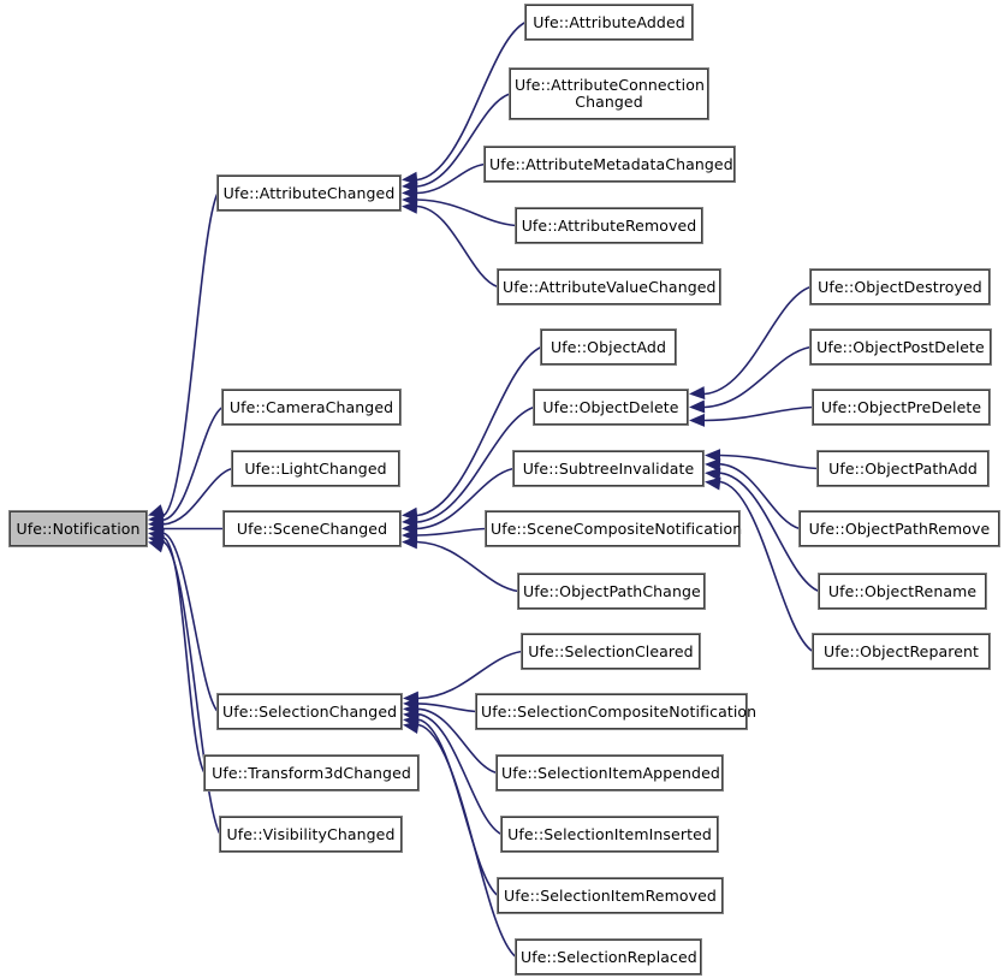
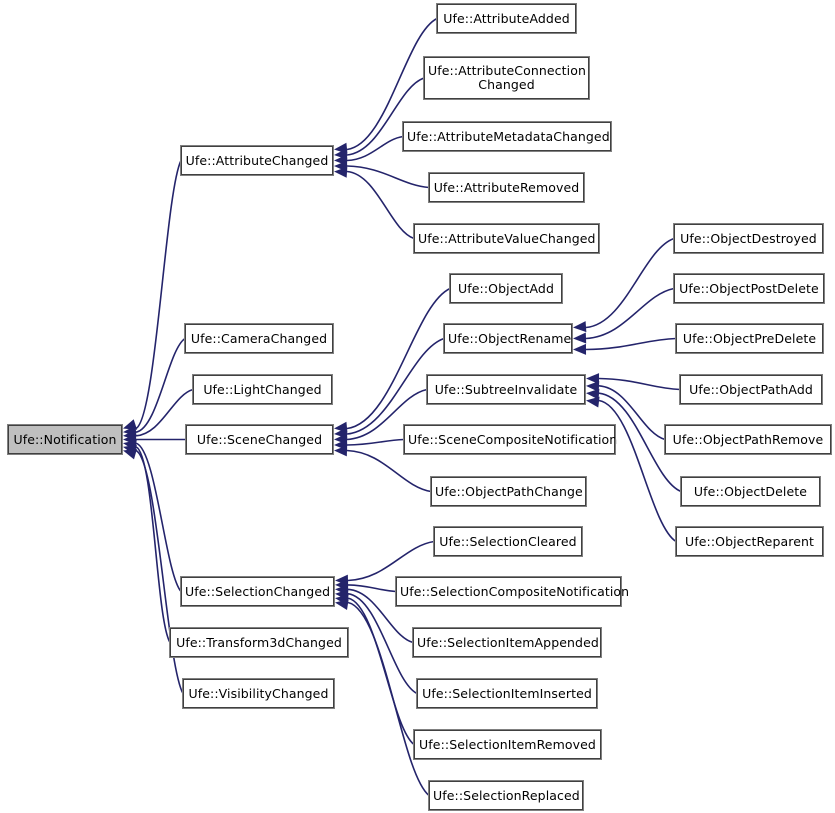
  Ufe::Notification
  Ufe::AttributeChanged
  Ufe::AttributeAdded
  Ufe::AttributeConnection
  Changed
  Ufe::AttributeMetadataChanged
  Ufe::AttributeRemoved
  Ufe::AttributeValueChanged
  Ufe::CameraChanged
  Ufe::LightChanged
  Ufe::SceneChanged
  Ufe::ObjectAdd
- Ufe::ObjectDelete
+ Ufe::ObjectRename
  Ufe::SubtreeInvalidate
  Ufe::SceneCompositeNotification
  Ufe::ObjectPathChange
  Ufe::ObjectDestroyed
  Ufe::ObjectPostDelete
  Ufe::ObjectPreDelete
  Ufe::ObjectPathAdd
  Ufe::ObjectPathRemove
- Ufe::ObjectRename
+ Ufe::ObjectDelete
  Ufe::ObjectReparent
  Ufe::SelectionChanged
  Ufe::Transform3dChanged
  Ufe::VisibilityChanged
  Ufe::SelectionCleared
  Ufe::SelectionCompositeNotification
  Ufe::SelectionItemAppended
  Ufe::SelectionItemInserted
  Ufe::SelectionItemRemoved
  Ufe::SelectionReplaced
